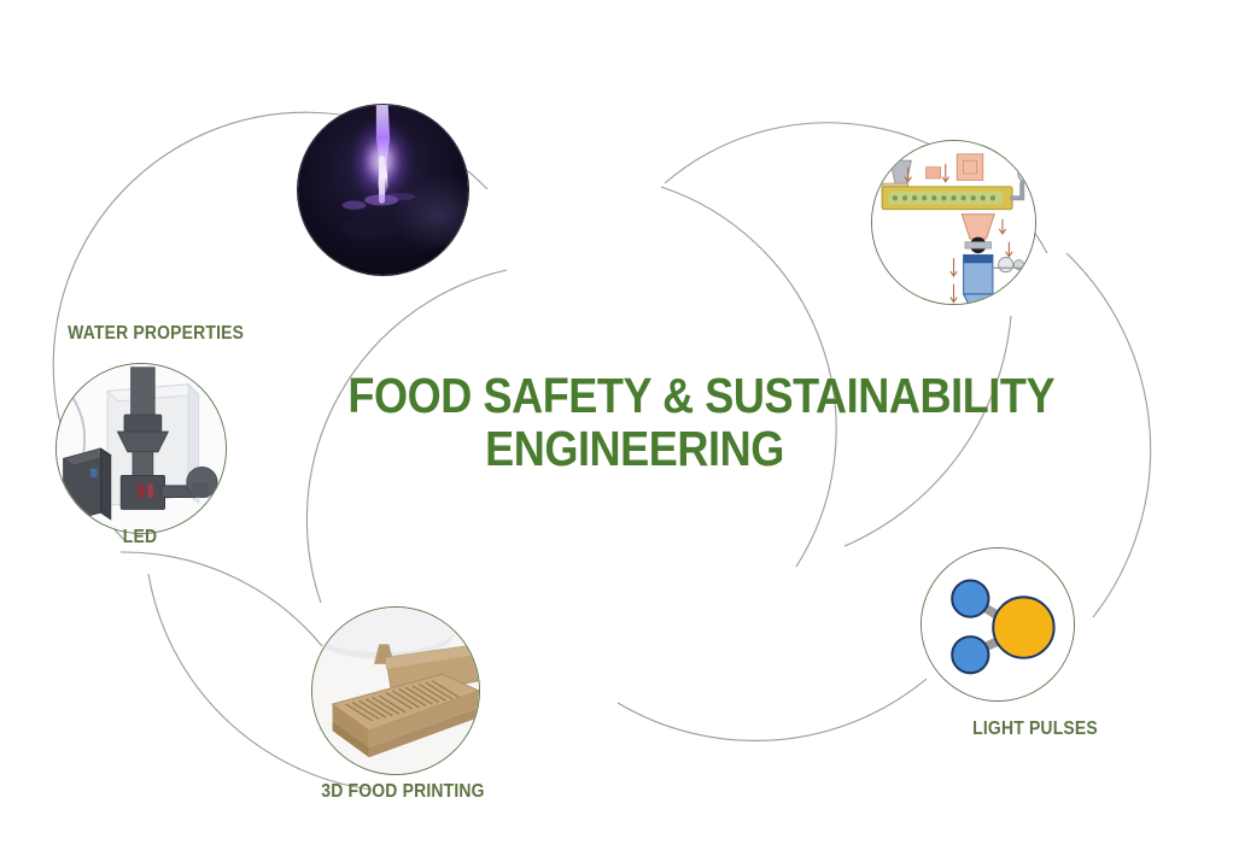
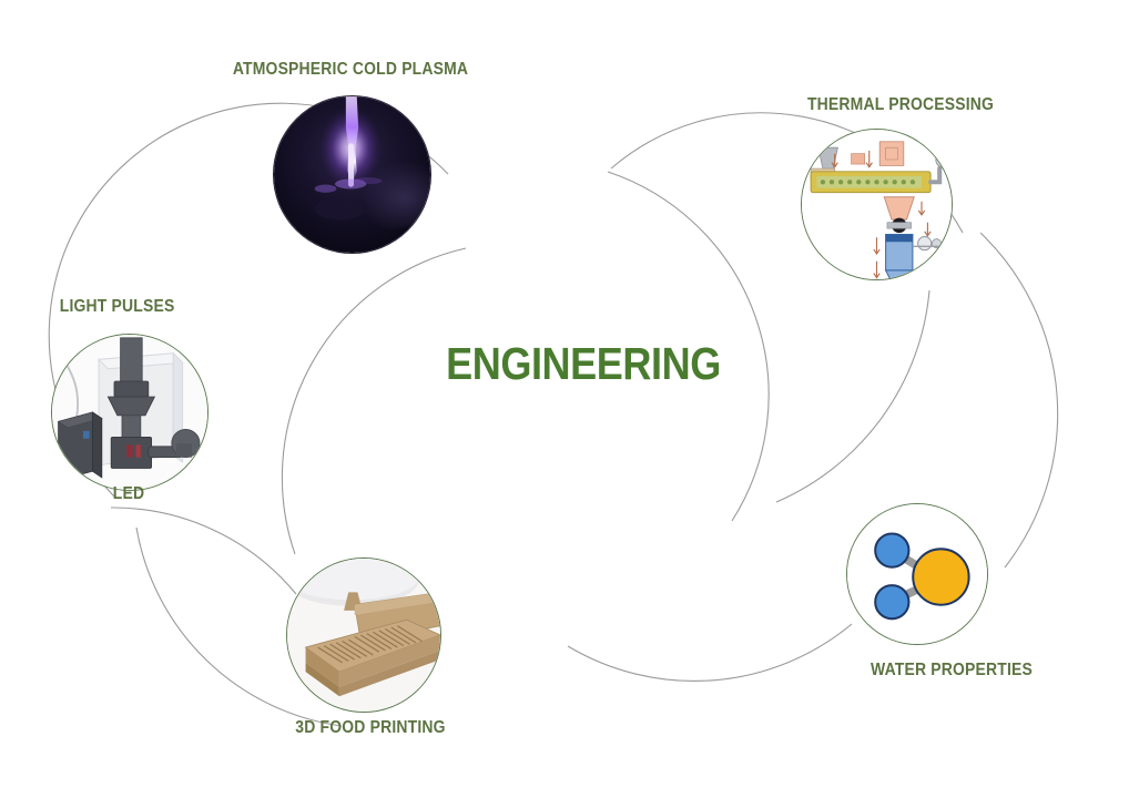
+ ATMOSPHERIC COLD PLASMA
+ THERMAL PROCESSING
- LIGHT PULSES
+ WATER PROPERTIES
  3D FOOD PRINTING
- WATER PROPERTIES
+ LIGHT PULSES
  LED
- FOOD SAFETY & SUSTAINABILITY
  ENGINEERING
